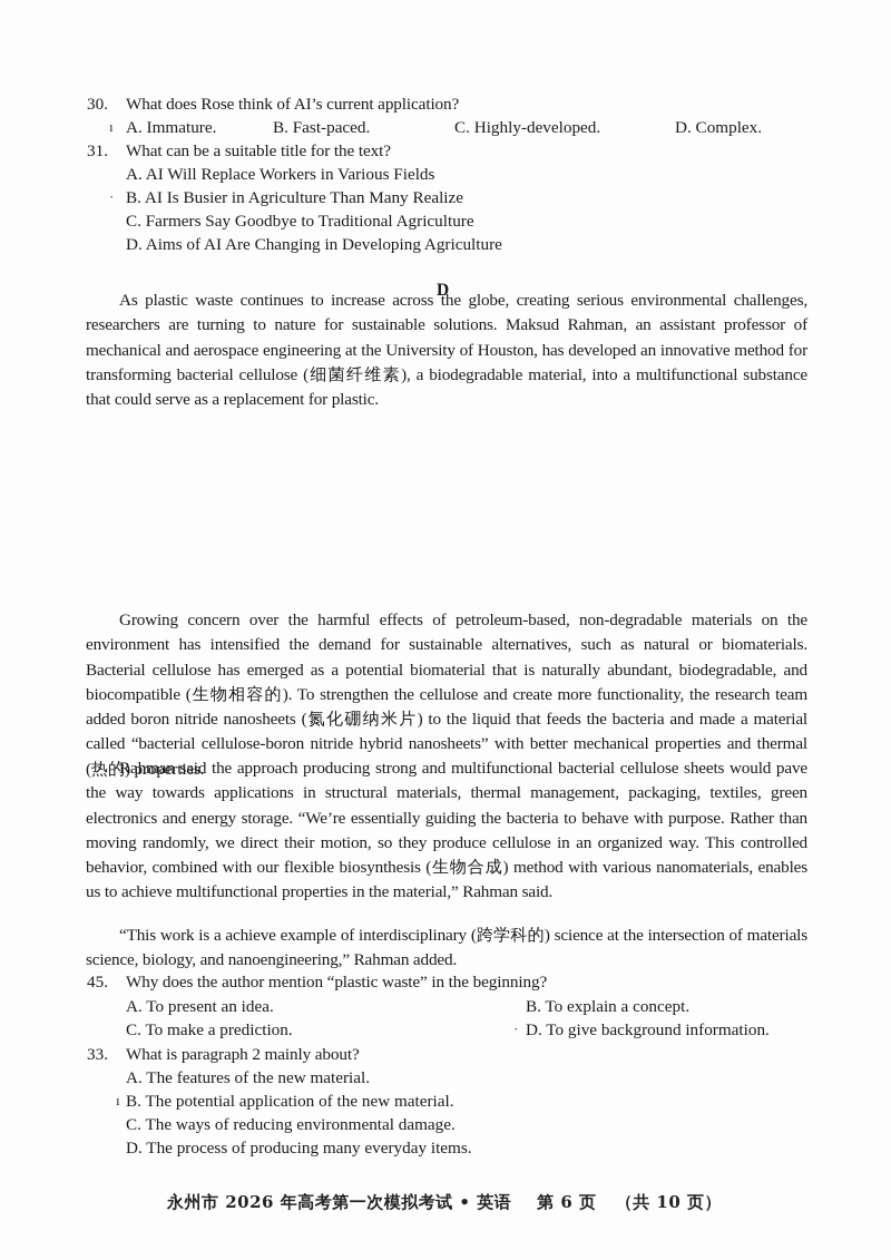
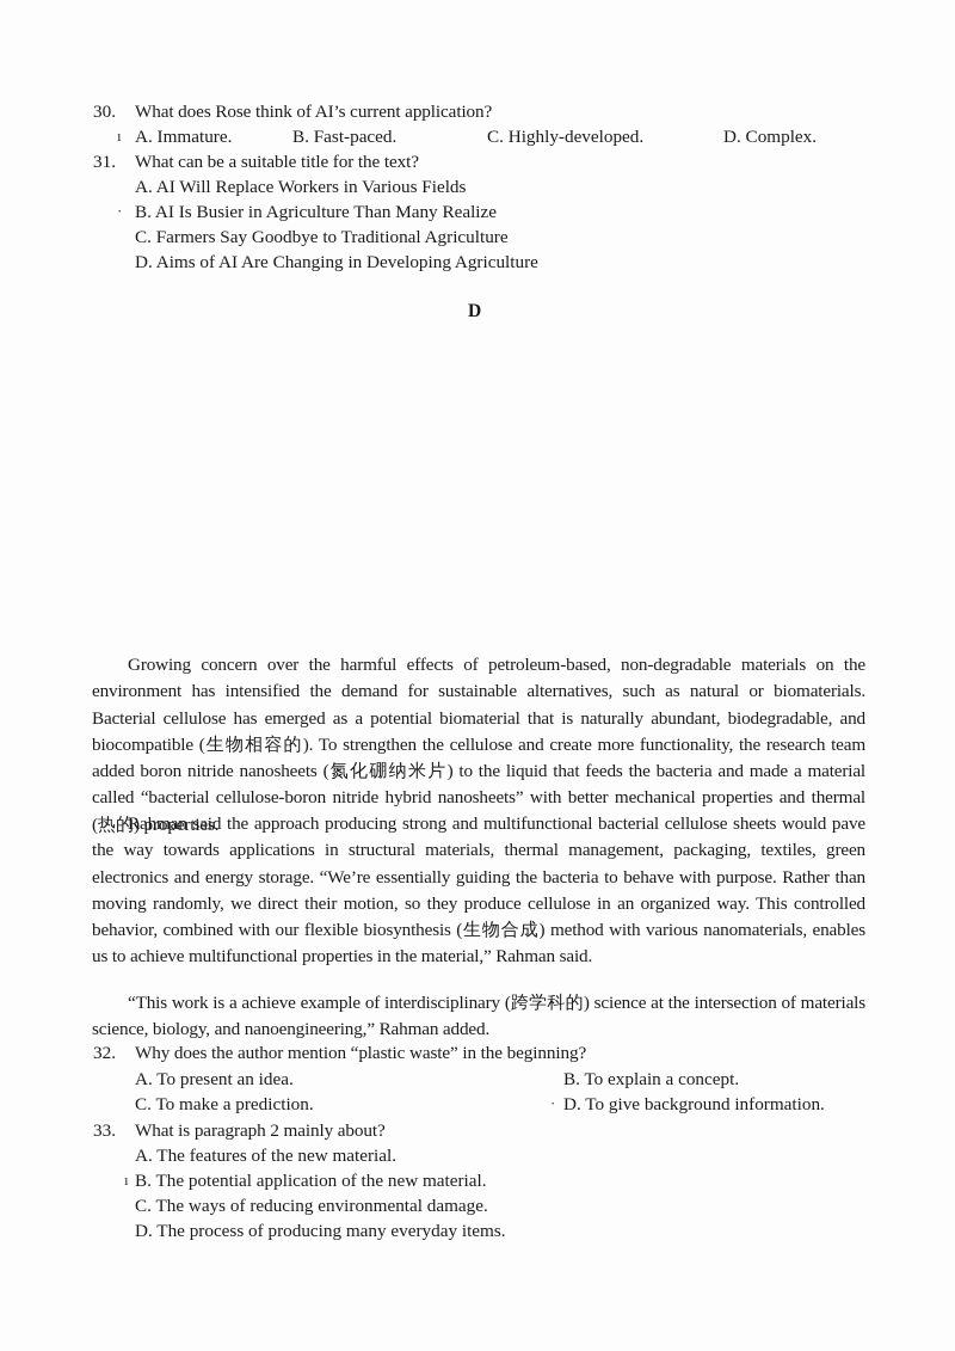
  30.
  What does Rose think of AI’s current application?
  ı
  A. Immature.
  B. Fast-paced.
  C. Highly-developed.
  D. Complex.
  31.
  What can be a suitable title for the text?
  A. AI Will Replace Workers in Various Fields
  ·
  B. AI Is Busier in Agriculture Than Many Realize
  C. Farmers Say Goodbye to Traditional Agriculture
  D. Aims of AI Are Changing in Developing Agriculture
  D
- As plastic waste continues to increase across the globe, creating serious environmental challenges, researchers are turning to nature for sustainable solutions. Maksud Rahman, an assistant professor of mechanical and aerospace engineering at the University of Houston, has developed an innovative method for transforming bacterial cellulose (细菌纤维素), a biodegradable material, into a multifunctional substance that could serve as a replacement for plastic.
  Growing concern over the harmful effects of petroleum-based, non-degradable materials on the environment has intensified the demand for sustainable alternatives, such as natural or biomaterials. Bacterial cellulose has emerged as a potential biomaterial that is naturally abundant, biodegradable, and biocompatible (生物相容的). To strengthen the cellulose and create more functionality, the research team added boron nitride nanosheets (氮化硼纳米片) to the liquid that feeds the bacteria and made a material called “bacterial cellulose-boron nitride hybrid nanosheets” with better mechanical properties and thermal (热的) properties.
  Rahman said the approach producing strong and multifunctional bacterial cellulose sheets would pave the way towards applications in structural materials, thermal management, packaging, textiles, green electronics and energy storage. “We’re essentially guiding the bacteria to behave with purpose. Rather than moving randomly, we direct their motion, so they produce cellulose in an organized way. This controlled behavior, combined with our flexible biosynthesis (生物合成) method with various nanomaterials, enables us to achieve multifunctional properties in the material,” Rahman said.
  “This work is a achieve example of interdisciplinary (跨学科的) science at the intersection of materials science, biology, and nanoengineering,” Rahman added.
- 45.
+ 32.
  Why does the author mention “plastic waste” in the beginning?
  A. To present an idea.
  B. To explain a concept.
  C. To make a prediction.
  ·
  D. To give background information.
  33.
  What is paragraph 2 mainly about?
  A. The features of the new material.
  ı
  B. The potential application of the new material.
  C. The ways of reducing environmental damage.
  D. The process of producing many everyday items.
- 永州市 2026 年高考第一次模拟考试 • 英语 第 6 页 （共 10 页）
